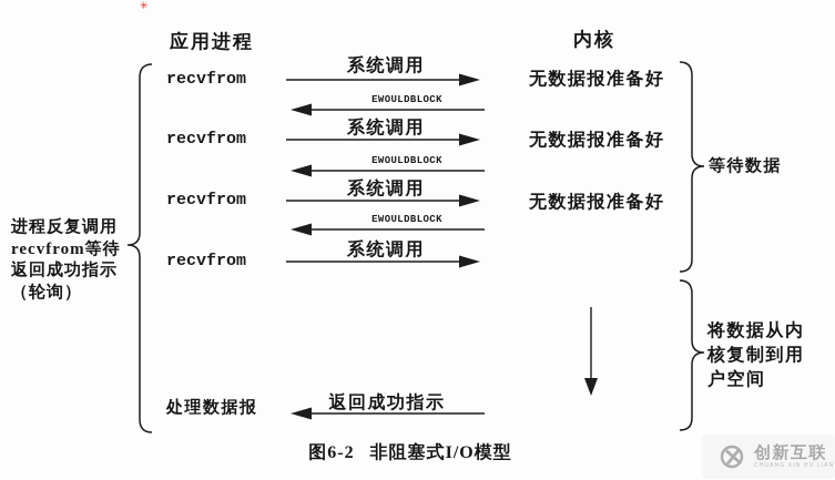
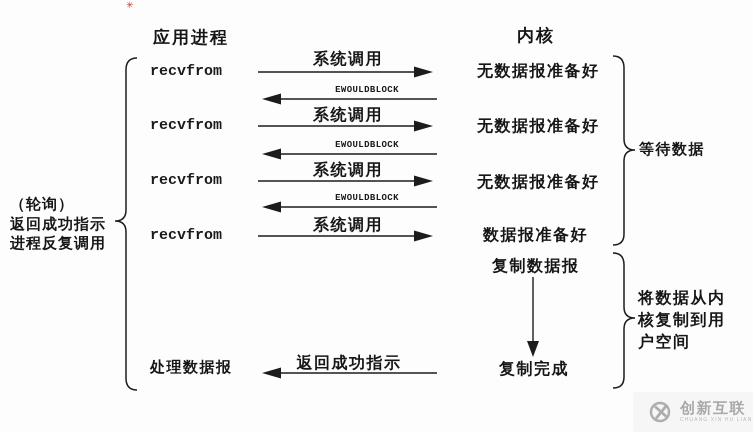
  ✳
  应用进程
  内核
- 进程反复调用
+ （轮询）
- recvfrom等待
  返回成功指示
- （轮询）
+ 进程反复调用
  recvfrom
  系统调用
  无数据报准备好
  EWOULDBLOCK
  recvfrom
  系统调用
  无数据报准备好
  EWOULDBLOCK
  recvfrom
  系统调用
  无数据报准备好
  EWOULDBLOCK
  recvfrom
  系统调用
+ 数据报准备好
+ 复制数据报
+ 复制完成
  处理数据报
  返回成功指示
  等待数据
  将数据从内核复制到用户空间
- 图6-2
- 非阻塞式I/O模型
  创新互联
